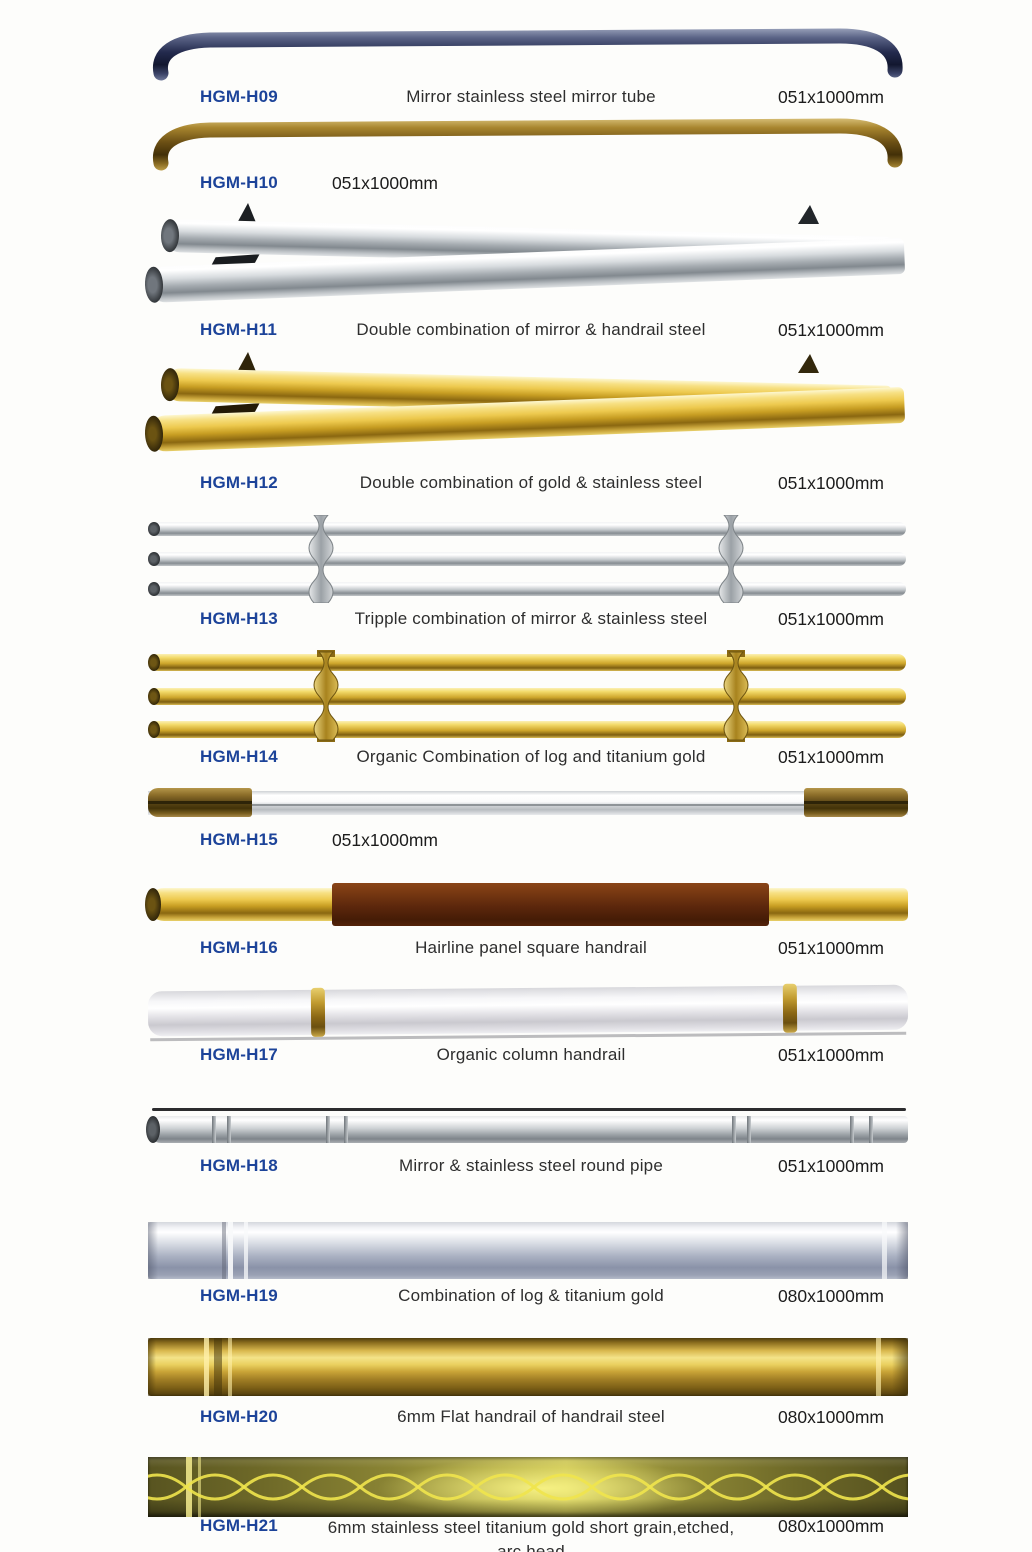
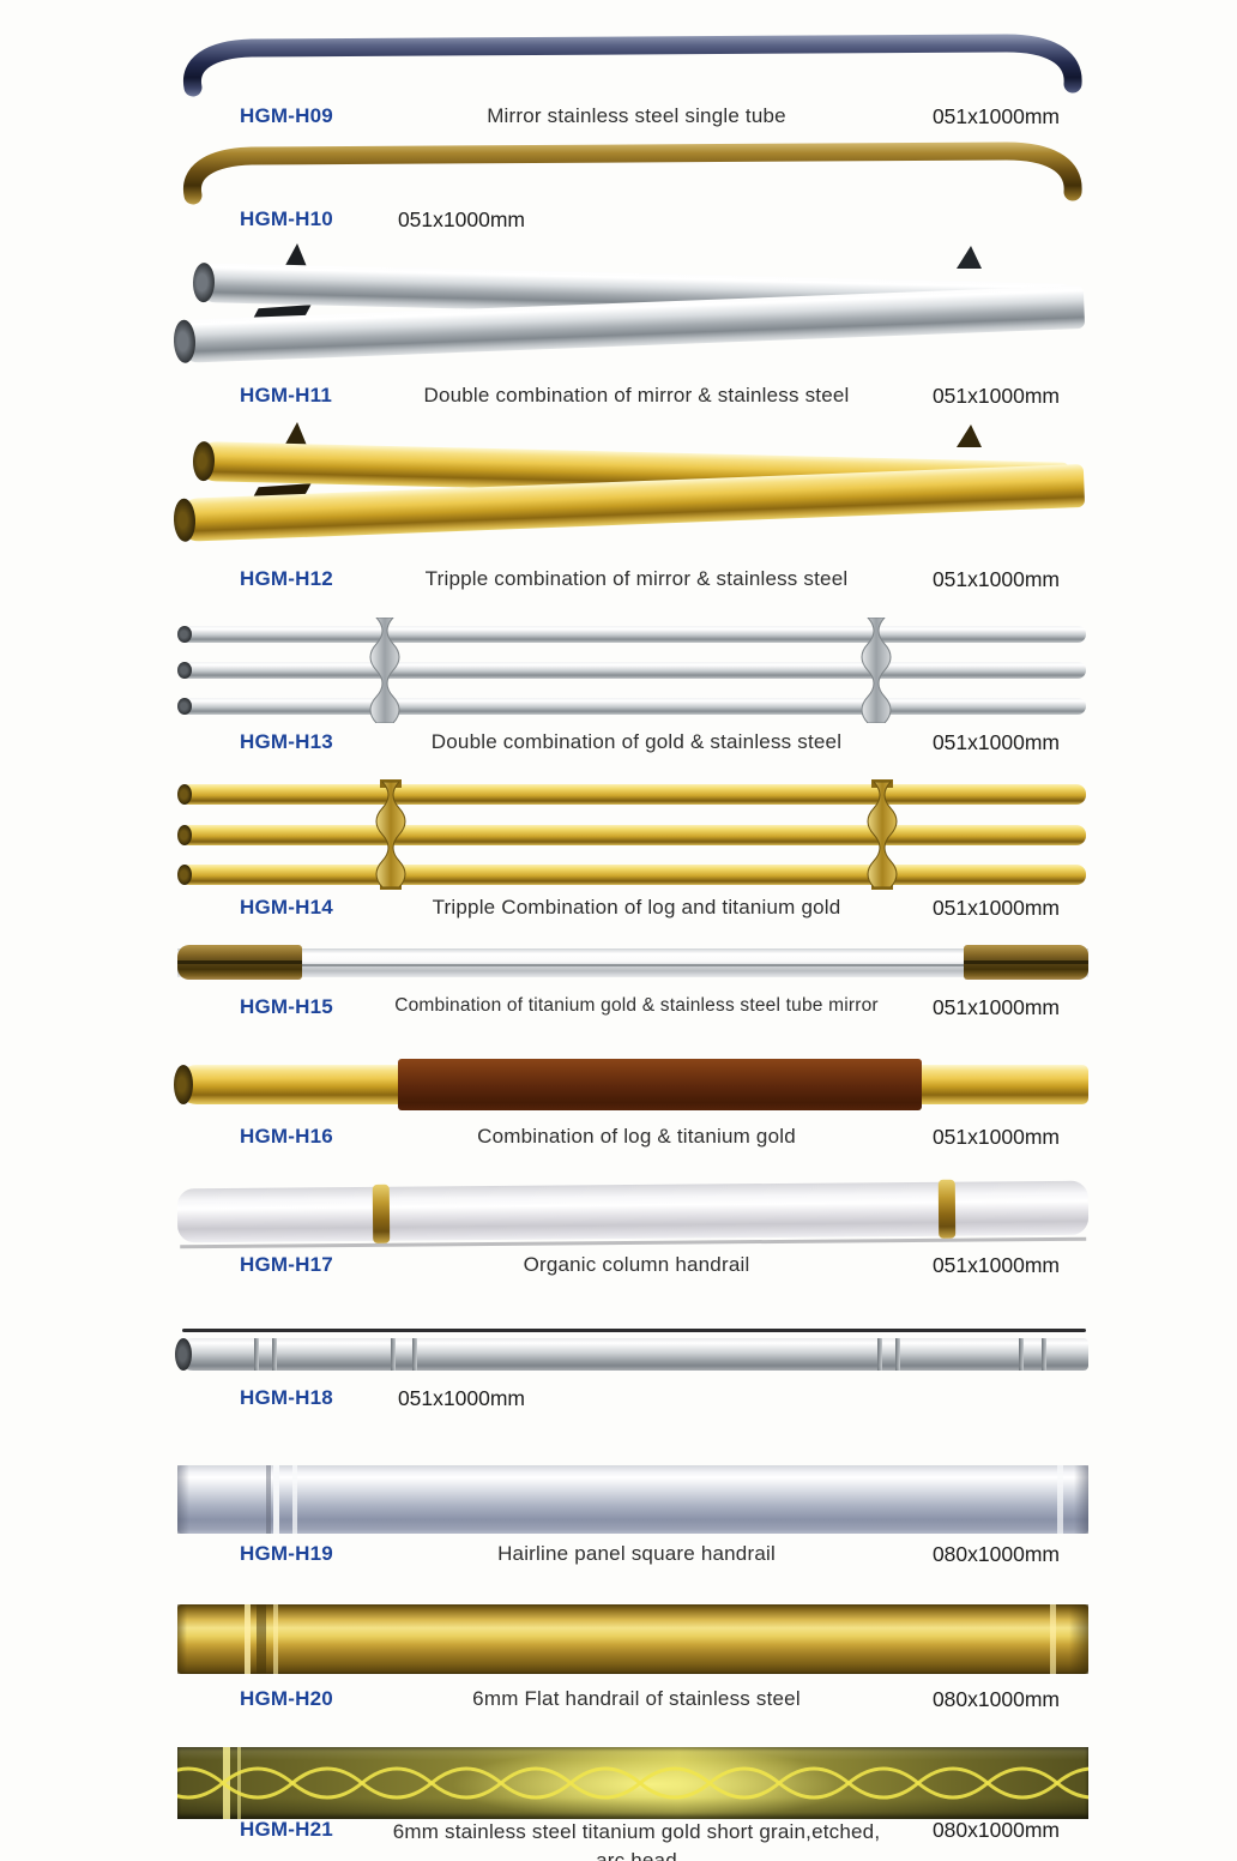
  HGM-H09
- Mirror stainless steel mirror tube
+ Mirror stainless steel single tube
  051x1000mm
  HGM-H10
  051x1000mm
  HGM-H11
- Double combination of mirror & handrail steel
+ Double combination of mirror & stainless steel
  051x1000mm
  HGM-H12
- Double combination of gold & stainless steel
+ Tripple combination of mirror & stainless steel
  051x1000mm
  HGM-H13
- Tripple combination of mirror & stainless steel
+ Double combination of gold & stainless steel
  051x1000mm
  HGM-H14
- Organic Combination of log and titanium gold
+ Tripple Combination of log and titanium gold
  051x1000mm
  HGM-H15
+ Combination of titanium gold & stainless steel tube mirror
  051x1000mm
  HGM-H16
- Hairline panel square handrail
+ Combination of log & titanium gold
  051x1000mm
  HGM-H17
  Organic column handrail
  051x1000mm
  HGM-H18
- Mirror & stainless steel round pipe
  051x1000mm
  HGM-H19
- Combination of log & titanium gold
+ Hairline panel square handrail
  080x1000mm
  HGM-H20
- 6mm Flat handrail of handrail steel
+ 6mm Flat handrail of stainless steel
  080x1000mm
  HGM-H21
  6mm stainless steel titanium gold short grain,etched,
  080x1000mm
